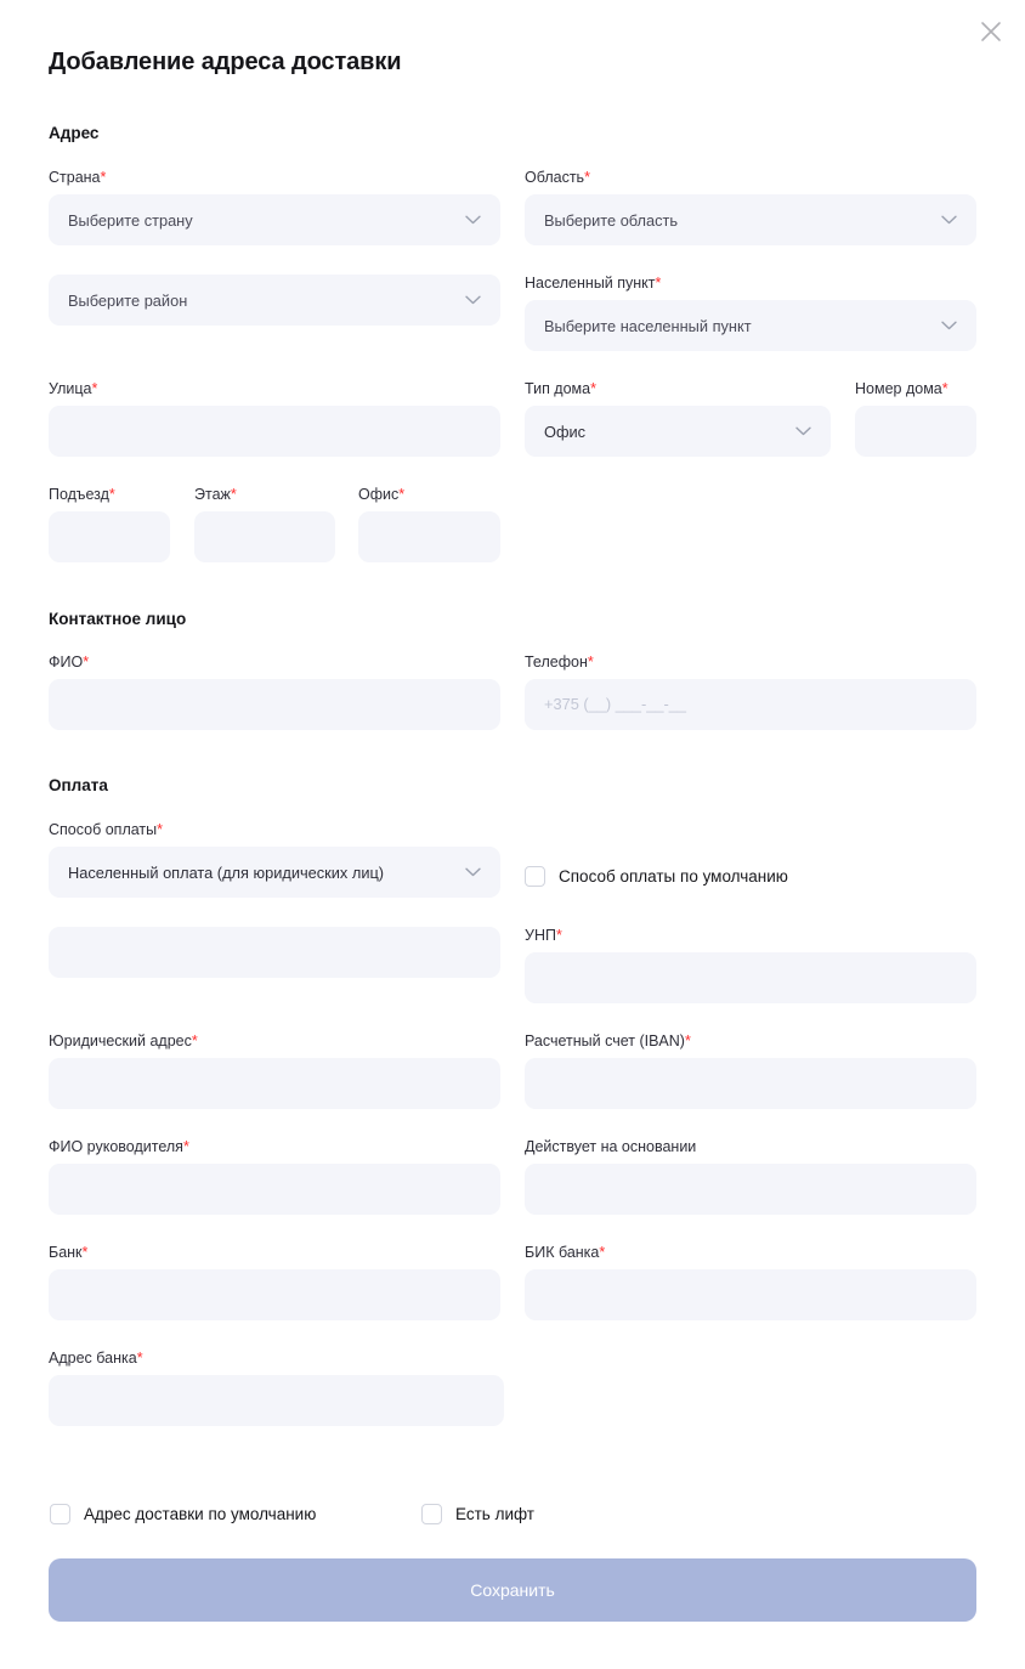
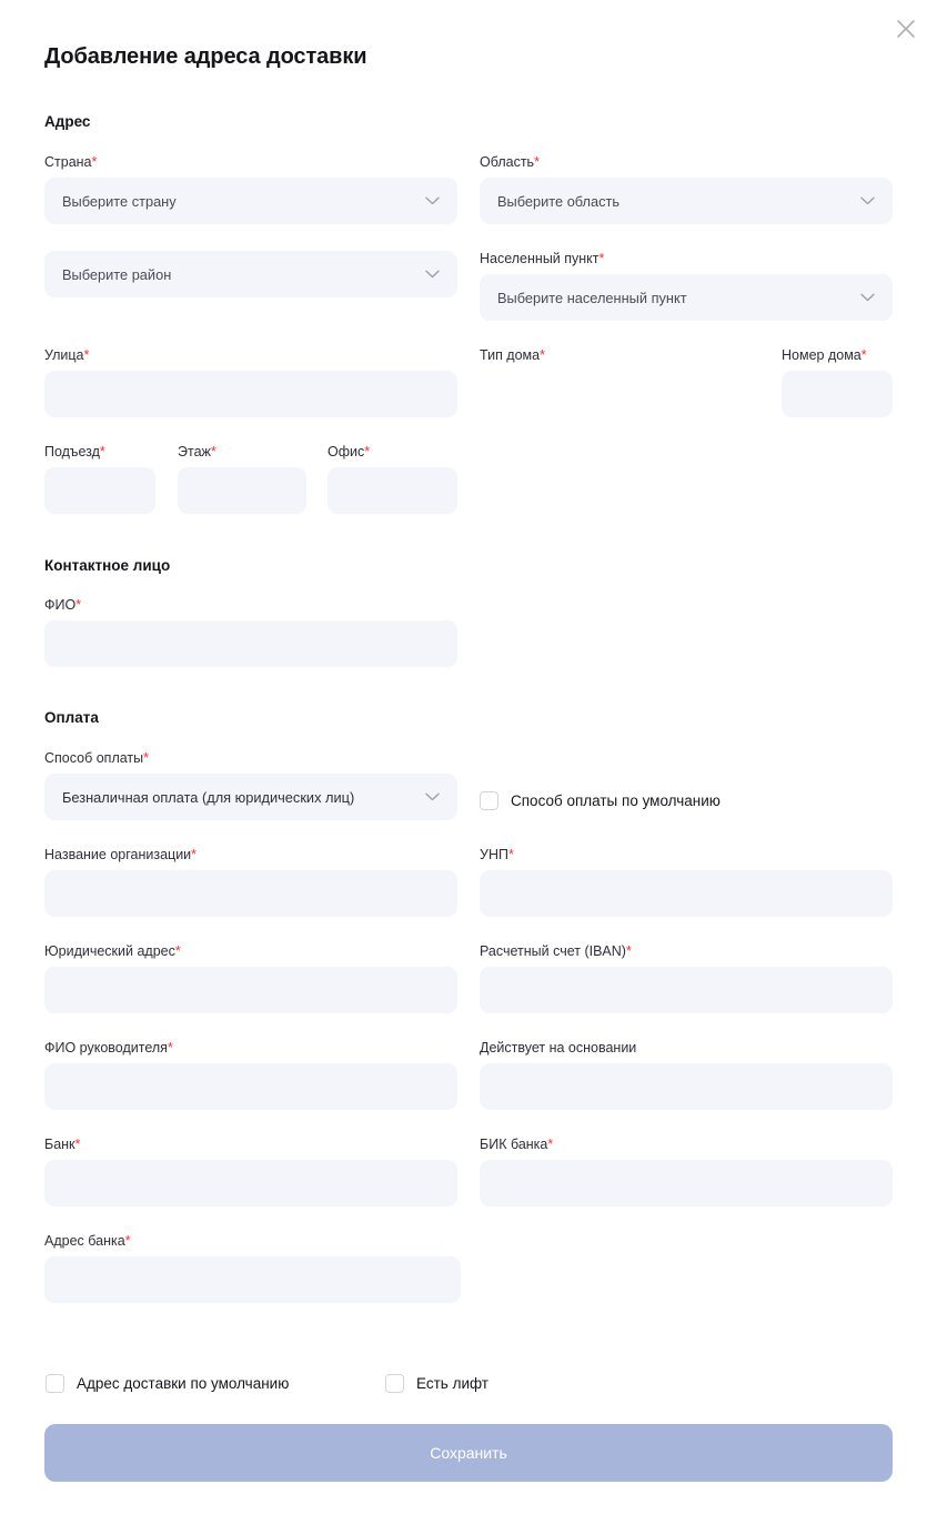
  Добавление адреса доставки
  Адрес
  Страна*
  Выберите страну
  Область*
  Выберите область
  Выберите район
  Населенный пункт*
  Выберите населенный пункт
  Улица*
  Тип дома*
- Офис
  Номер дома*
  Подъезд*
  Этаж*
  Офис*
  Контактное лицо
  ФИО*
- Телефон*
- +375 (__) ___-__-__
  Оплата
  Способ оплаты*
- Населенный оплата (для юридических лиц)
+ Безналичная оплата (для юридических лиц)
  Способ оплаты по умолчанию
+ Название организации*
  УНП*
  Юридический адрес*
  Расчетный счет (IBAN)*
  ФИО руководителя*
  Действует на основании
  Банк*
  БИК банка*
  Адрес банка*
  Адрес доставки по умолчанию
  Есть лифт
  Сохранить
